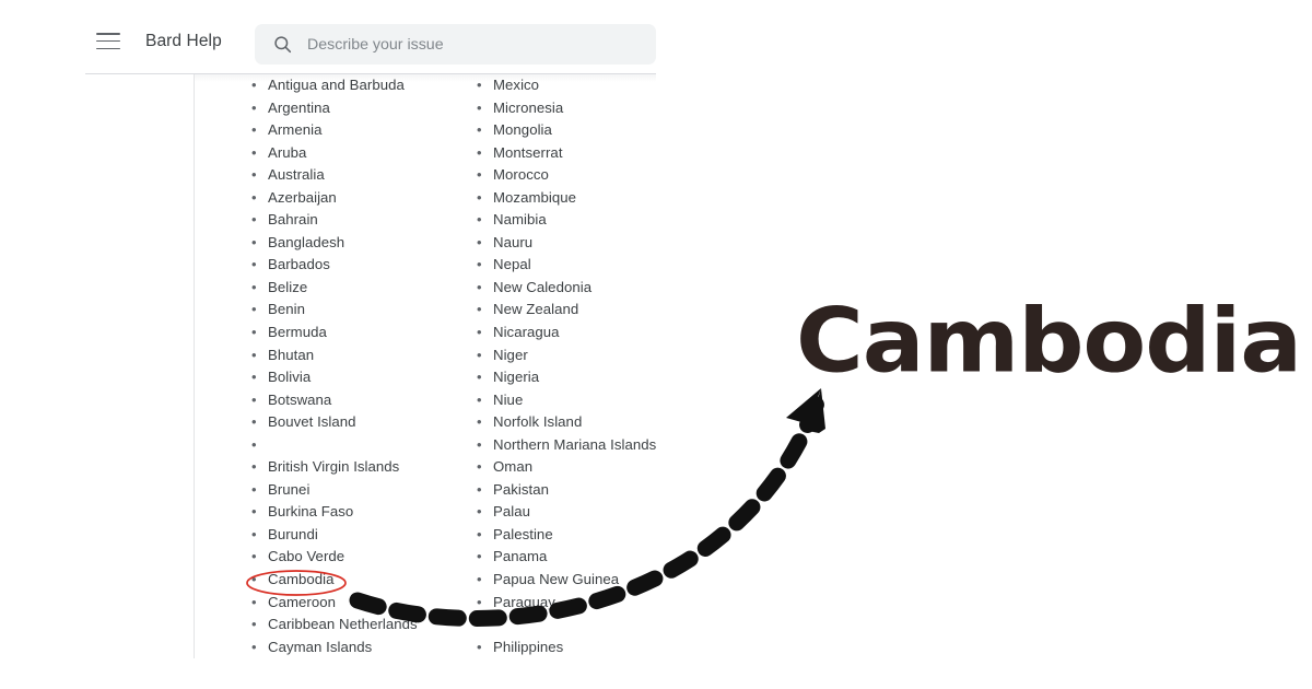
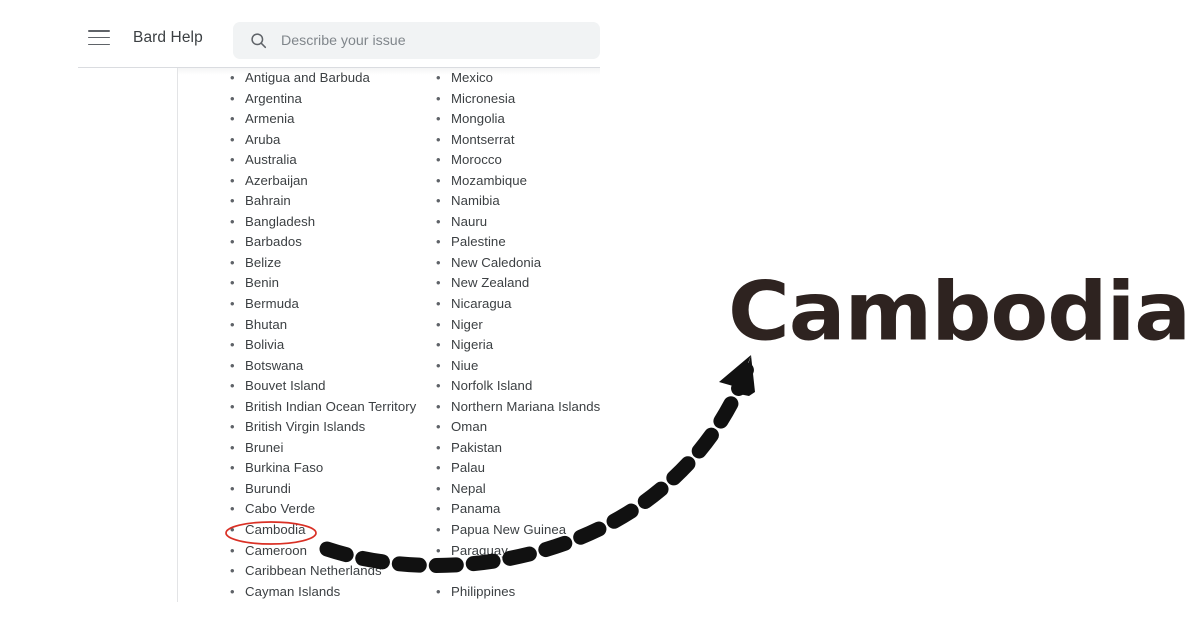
  Bard Help
  Describe your issue
  •
  Antigua and Barbuda
  •
  Argentina
  •
  Armenia
  •
  Aruba
  •
  Australia
  •
  Azerbaijan
  •
  Bahrain
  •
  Bangladesh
  •
  Barbados
  •
  Belize
  •
  Benin
  •
  Bermuda
  •
  Bhutan
  •
  Bolivia
  •
  Botswana
  •
  Bouvet Island
  •
+ British Indian Ocean Territory
  •
  British Virgin Islands
  •
  Brunei
  •
  Burkina Faso
  •
  Burundi
  •
  Cabo Verde
  •
  Cambodia
  •
  Cameroon
  •
  Caribbean Netherlands
  •
  Cayman Islands
  •
  Mexico
  •
  Micronesia
  •
  Mongolia
  •
  Montserrat
  •
  Morocco
  •
  Mozambique
  •
  Namibia
  •
  Nauru
  •
- Nepal
+ Palestine
  •
  New Caledonia
  •
  New Zealand
  •
  Nicaragua
  •
  Niger
  •
  Nigeria
  •
  Niue
  •
  Norfolk Island
  •
  Northern Mariana Islands
  •
  Oman
  •
  Pakistan
  •
  Palau
  •
- Palestine
+ Nepal
  •
  Panama
  •
  Papua New Guinea
  •
  Paraguay
  •
  Philippines
  Cambodia
